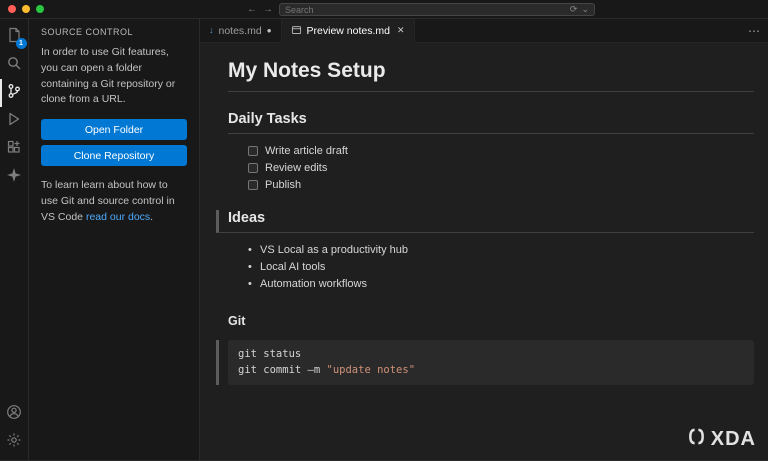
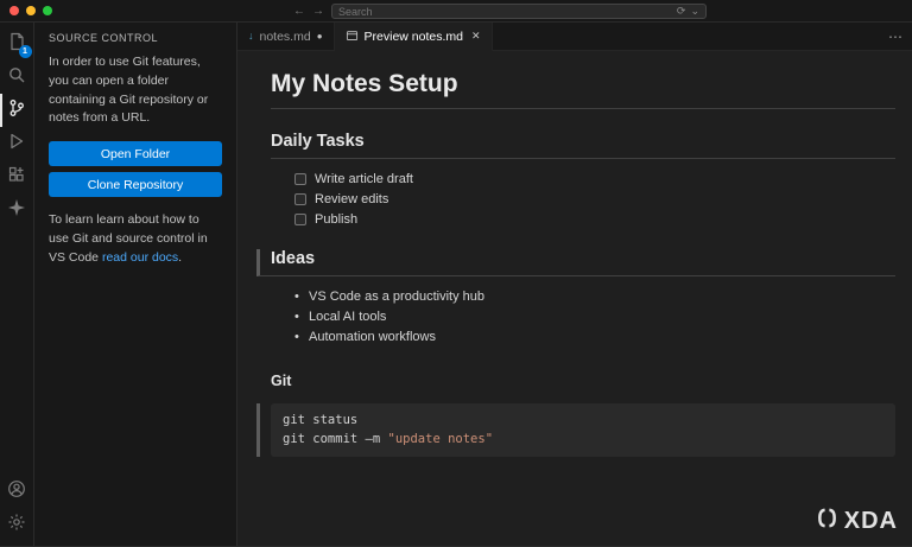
  ←
  →
  Search
  ⟳
  ⌄
  SOURCE CONTROL
- In order to use Git features, you can open a folder containing a Git repository or clone from a URL.
+ In order to use Git features, you can open a folder containing a Git repository or notes from a URL.
  Open Folder
  Clone Repository
  To learn learn about how to use Git and source control in VS Code read our docs.
  ↓
  notes.md
  ●
  Preview notes.md
  ✕
  ⋯
  My Notes Setup
  Daily Tasks
  Write article draft
  Review edits
  Publish
  Ideas
- VS Local as a productivity hub
+ VS Code as a productivity hub
  Local AI tools
  Automation workflows
  Git
  git status git commit —m "update notes"
  XDA
